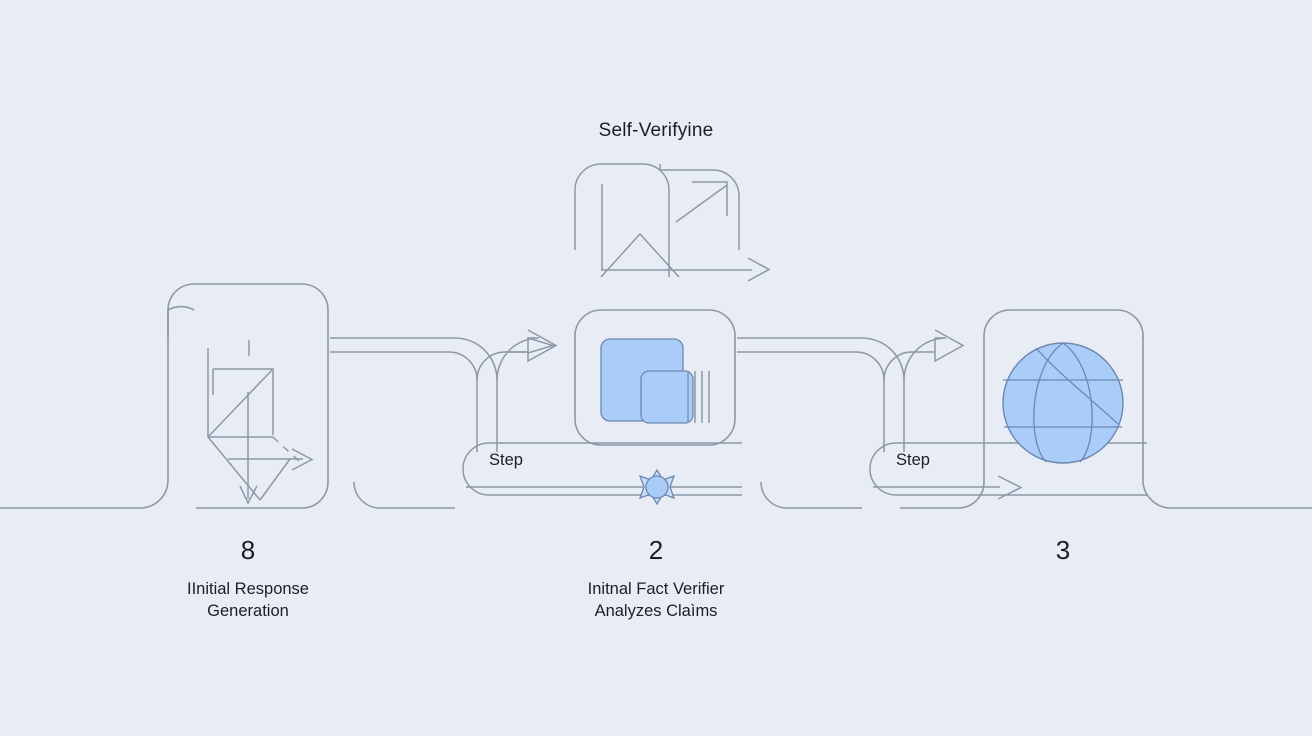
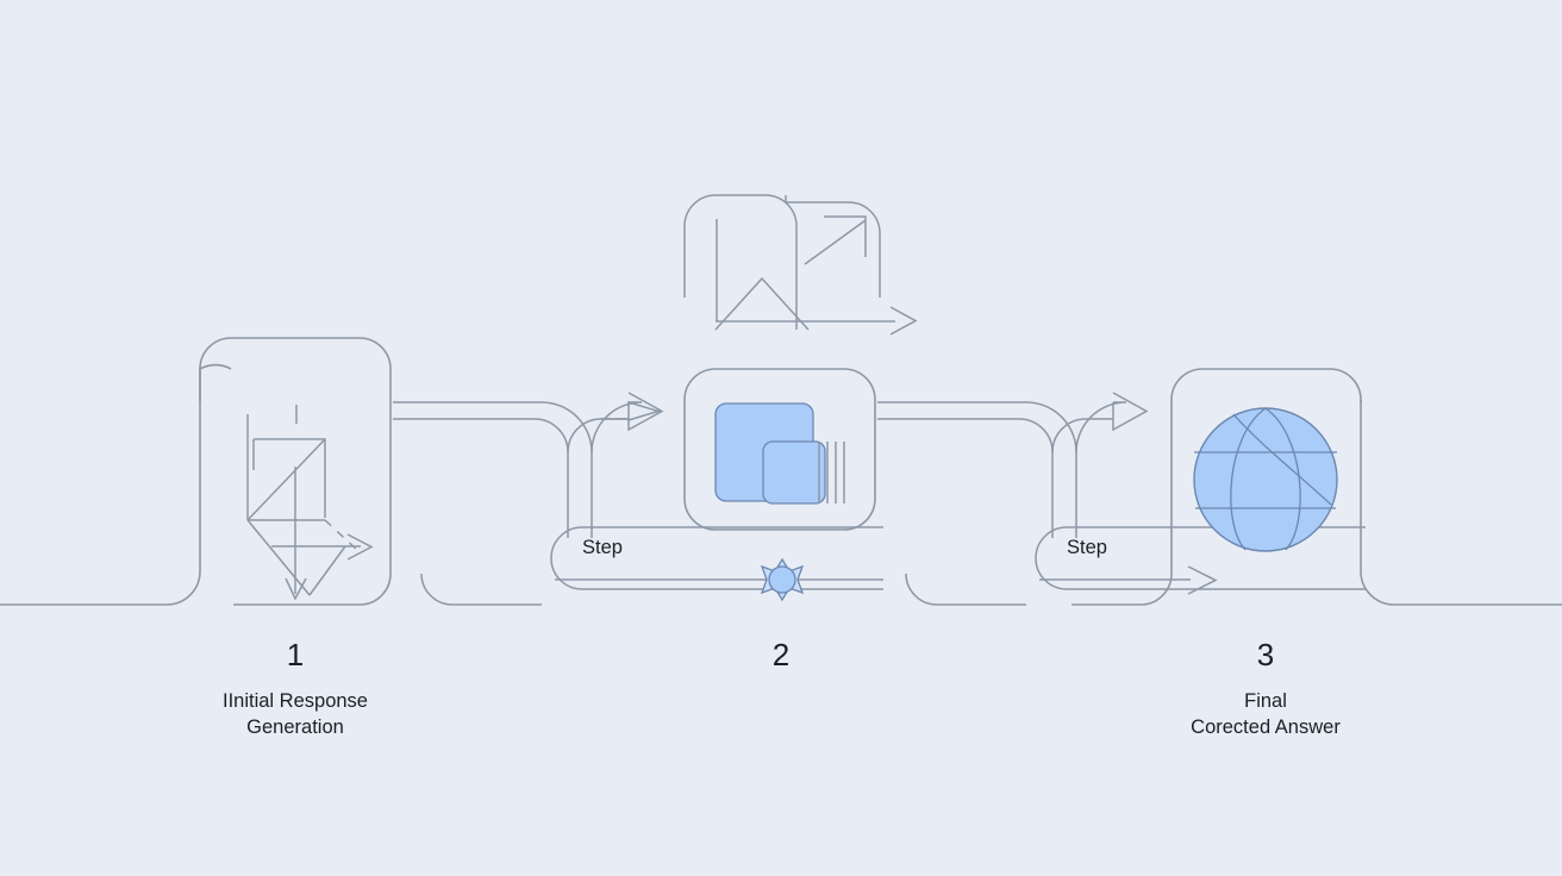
- Self-Verifyine
  Step
  Step
- 8
+ 1
  IInitial Response
  Generation
  2
- Initnal Fact Verifier
- Analyzes Claìms
  3
+ Final
+ Corected Answer
